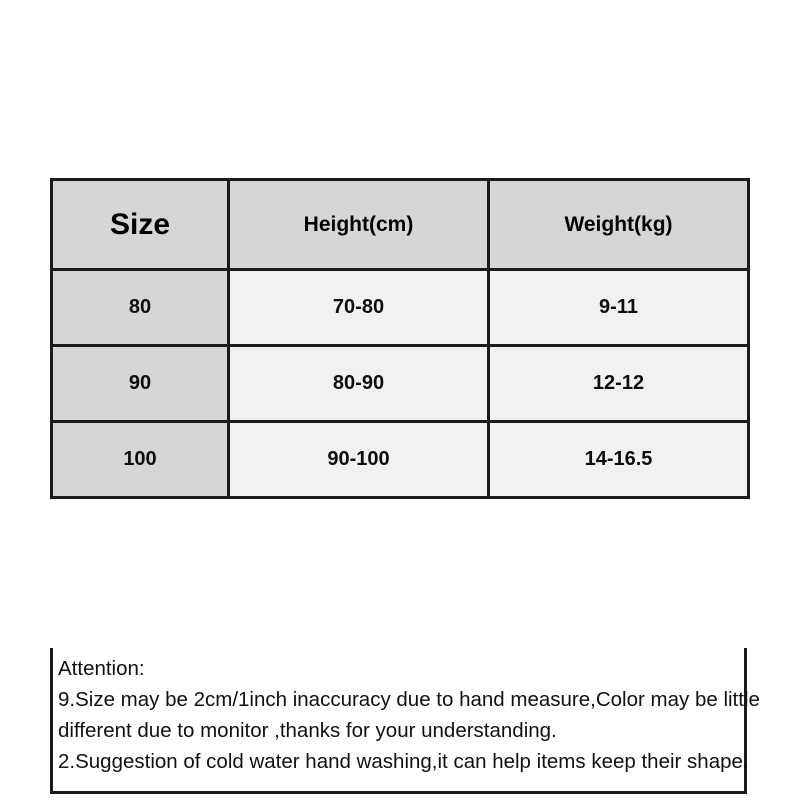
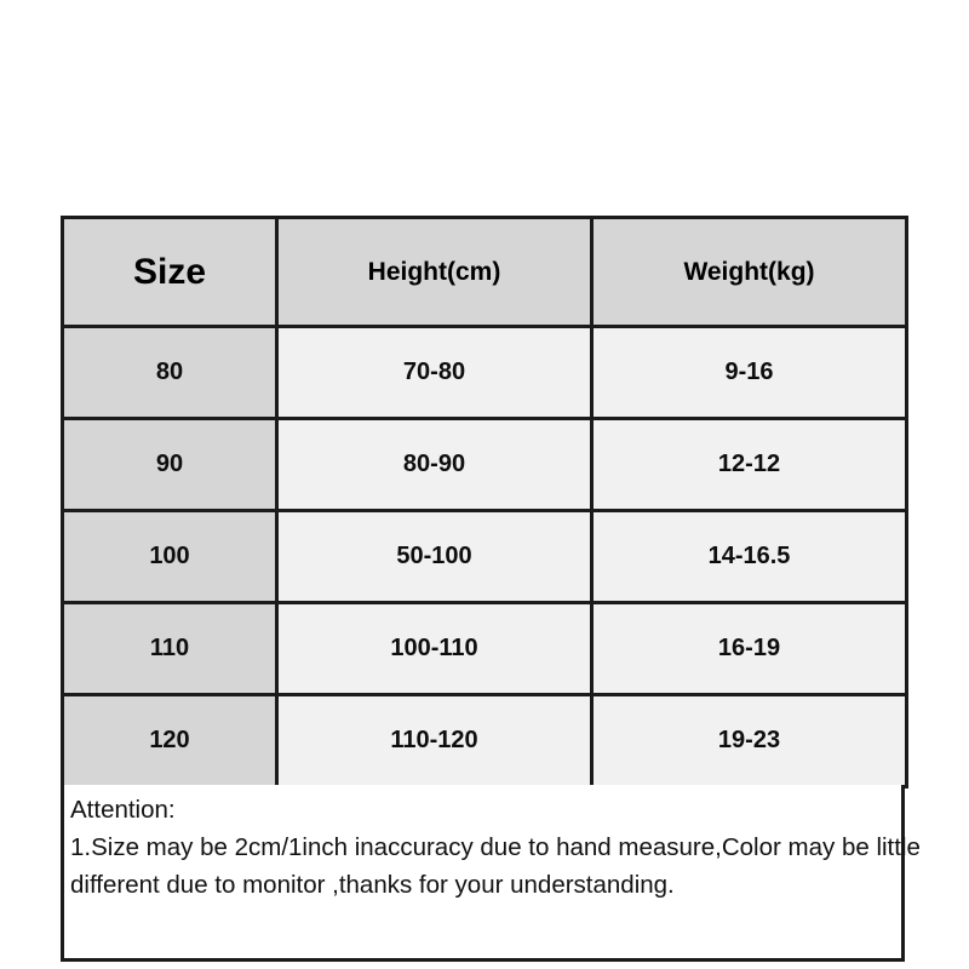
  Size	Height(cm)	Weight(kg)
- 80	70-80	9-11
+ 80	70-80	9-16
  90	80-90	12-12
- 100	90-100	14-16.5
+ 100	50-100	14-16.5
+ 110	100-110	16-19
+ 120	110-120	19-23
  Attention:
- 9.Size may be 2cm/1inch inaccuracy due to hand measure,Color may be little
+ 1.Size may be 2cm/1inch inaccuracy due to hand measure,Color may be little
  different due to monitor ,thanks for your understanding.
- 2.Suggestion of cold water hand washing,it can help items keep their shape.
